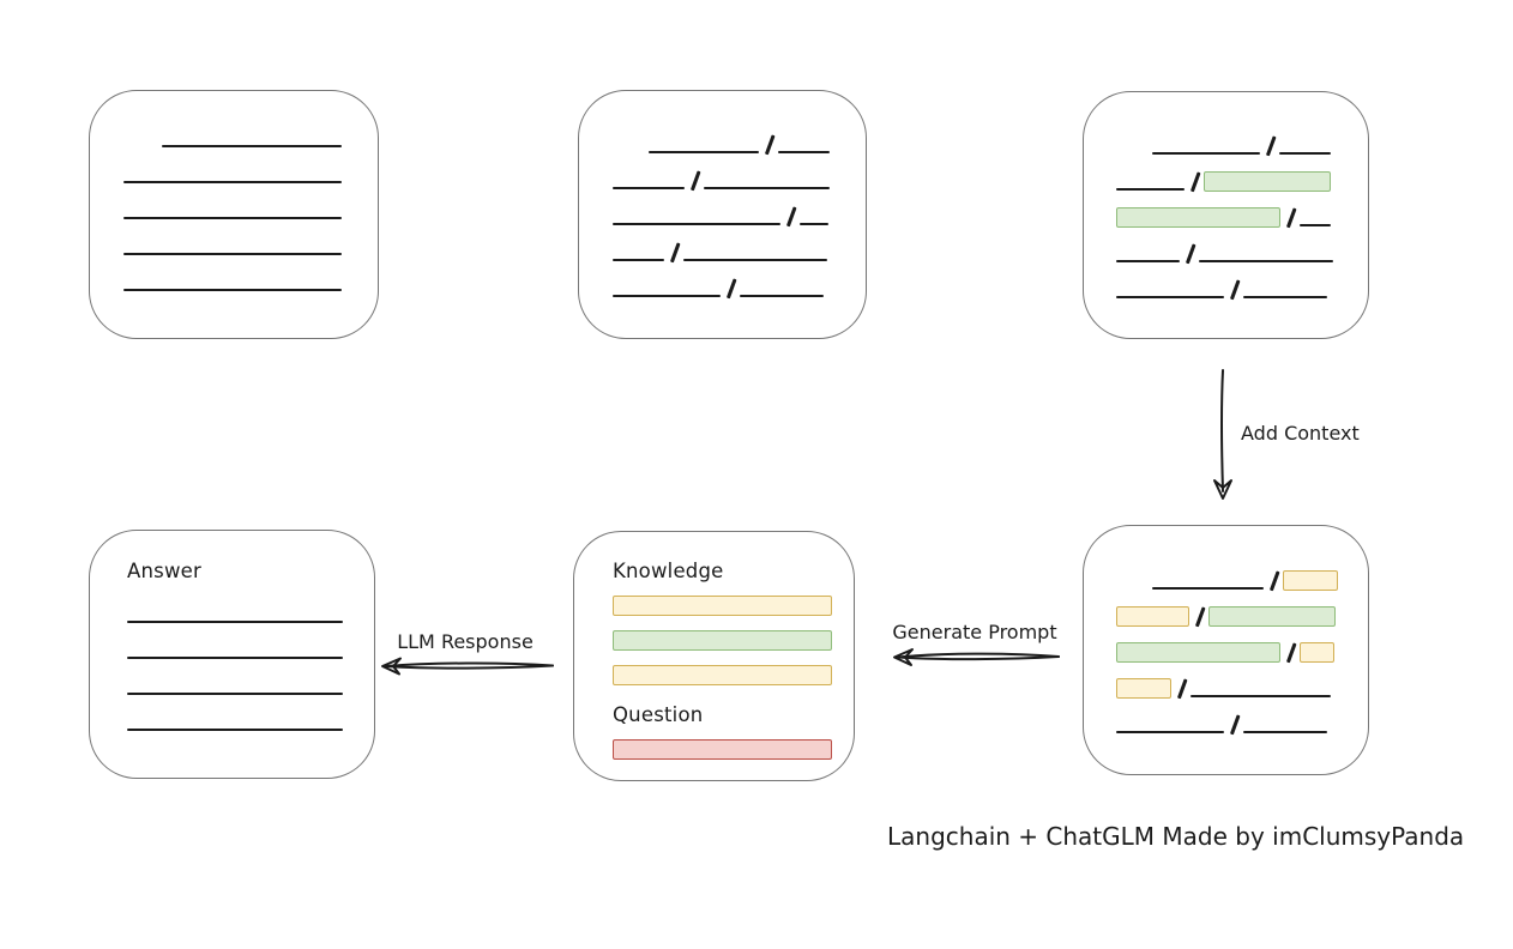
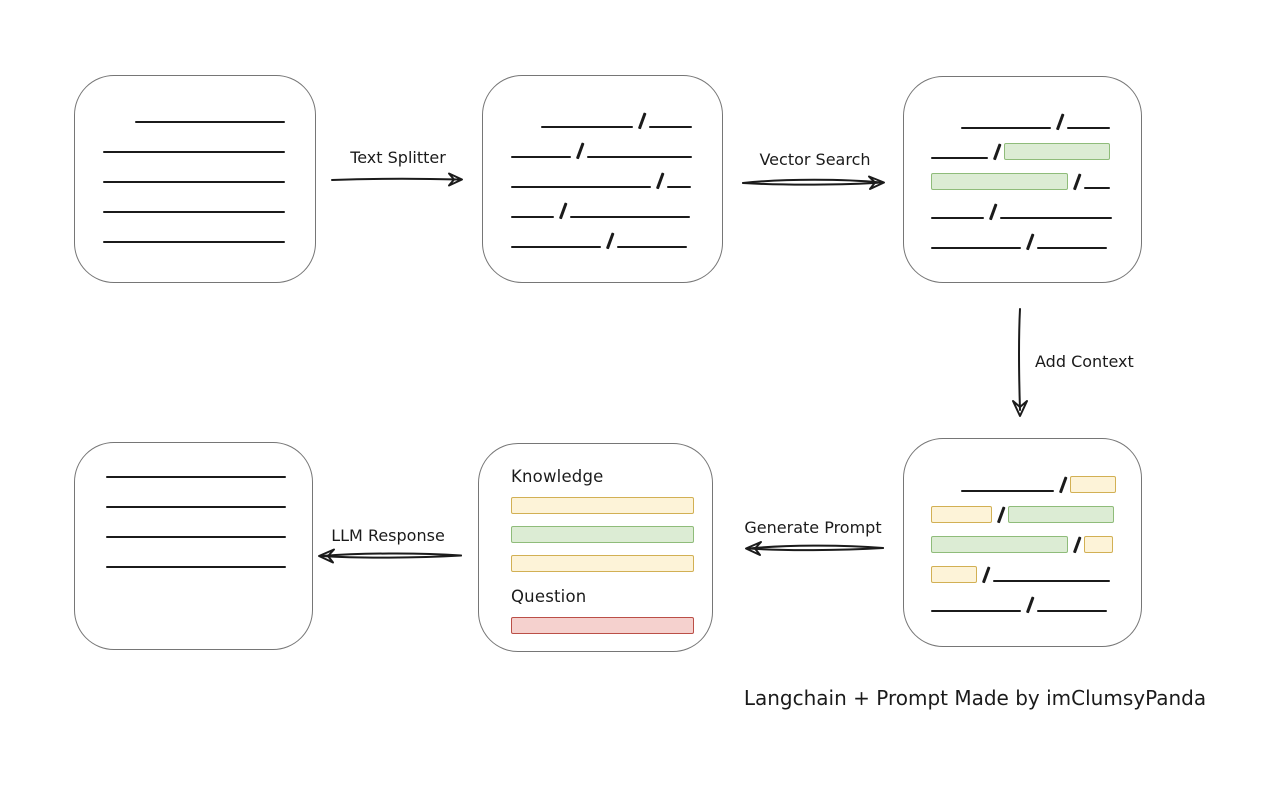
+ Text Splitter
+ Vector Search
  Add Context
  Generate Prompt
  Knowledge
  Question
  LLM Response
- Answer
- Langchain + ChatGLM Made by imClumsyPanda
+ Langchain + Prompt Made by imClumsyPanda
